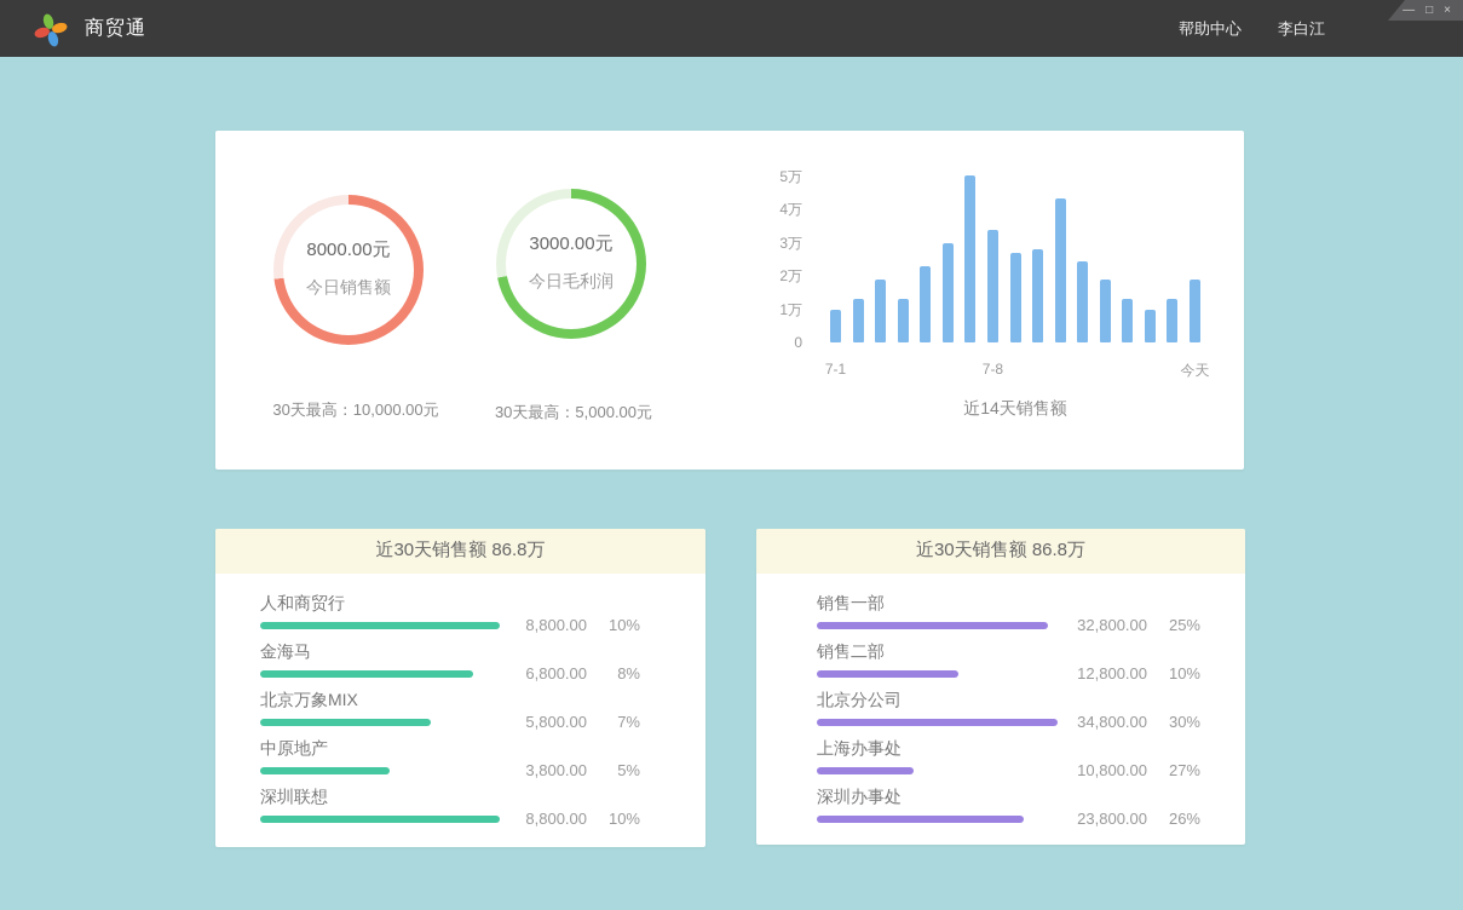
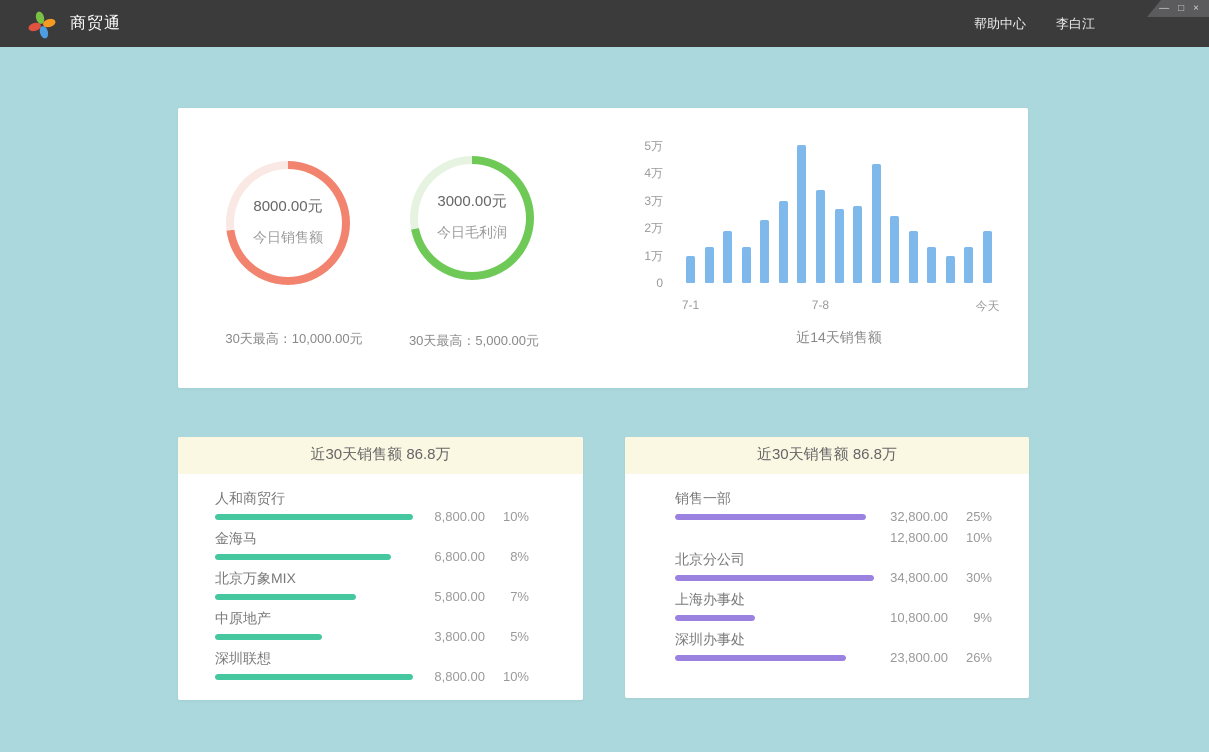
  商贸通
  帮助中心
  李白江
  —
  □
  ×
  8000.00元
  今日销售额
  3000.00元
  今日毛利润
  30天最高：10,000.00元
  30天最高：5,000.00元
  0
  1万
  2万
  3万
  4万
  5万
  7-1
  7-8
  今天
  近14天销售额
  近30天销售额 86.8万
  人和商贸行
  8,800.00
  10%
  金海马
  6,800.00
  8%
  北京万象MIX
  5,800.00
  7%
  中原地产
  3,800.00
  5%
  深圳联想
  8,800.00
  10%
  近30天销售额 86.8万
  销售一部
  32,800.00
  25%
- 销售二部
  12,800.00
  10%
  北京分公司
  34,800.00
  30%
  上海办事处
  10,800.00
- 27%
+ 9%
  深圳办事处
  23,800.00
  26%
